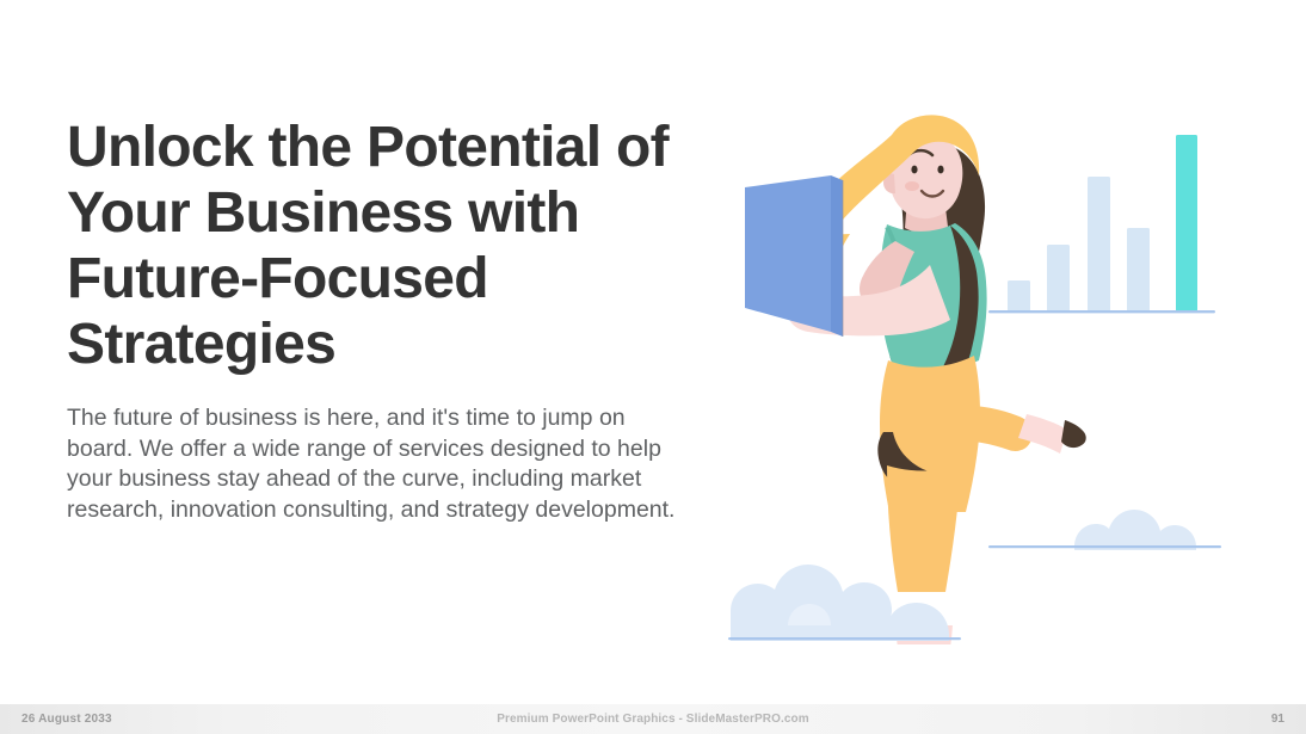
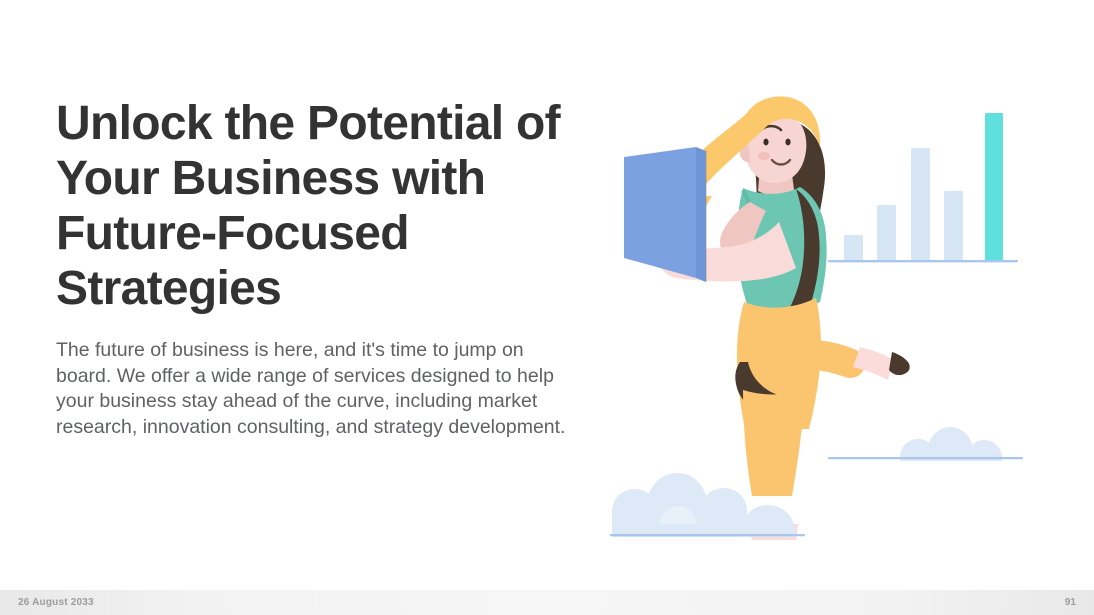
  Unlock the Potential of Your Business with Future-Focused Strategies
  The future of business is here, and it's time to jump on board. We offer a wide range of services designed to help your business stay ahead of the curve, including market research, innovation consulting, and strategy development.
  26 August 2033
- Premium PowerPoint Graphics - SlideMasterPRO.com
  91
